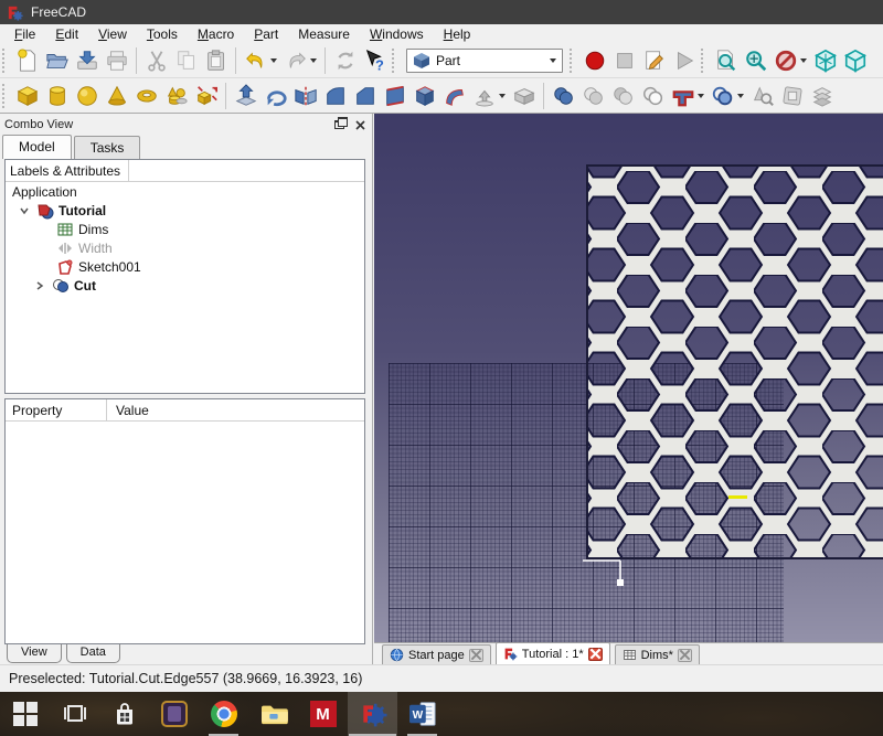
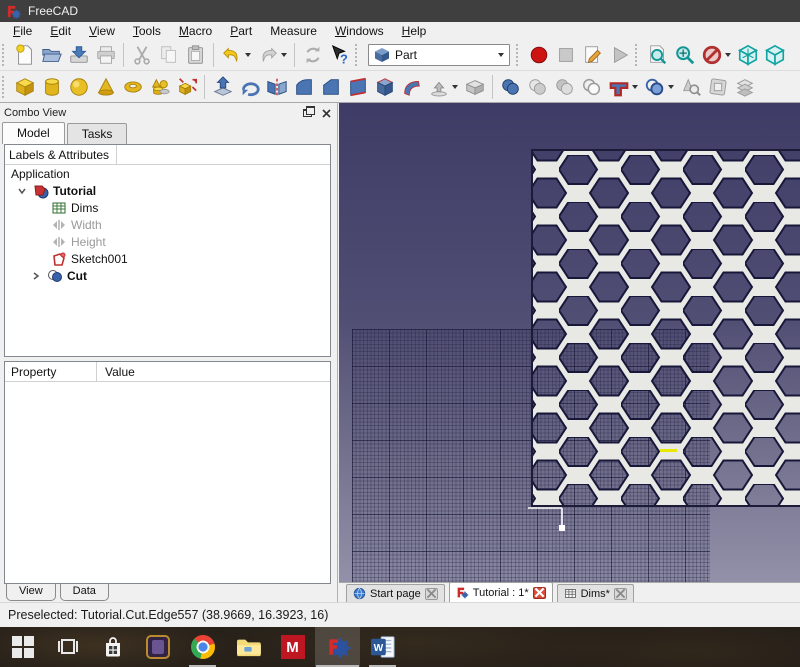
  FreeCAD
  File
  Edit
  View
  Tools
  Macro
  Part
  Measure
  Windows
  Help
  ?
  Part
  Combo View
  Model
  Tasks
  Labels & Attributes
  Application
  Tutorial
  Dims
  Width
+ Height
  Sketch001
  Cut
  Property
  Value
  View
  Data
  Start page
  Tutorial : 1*
  Dims*
  Preselected: Tutorial.Cut.Edge557 (38.9669, 16.3923, 16)
  M
  W
